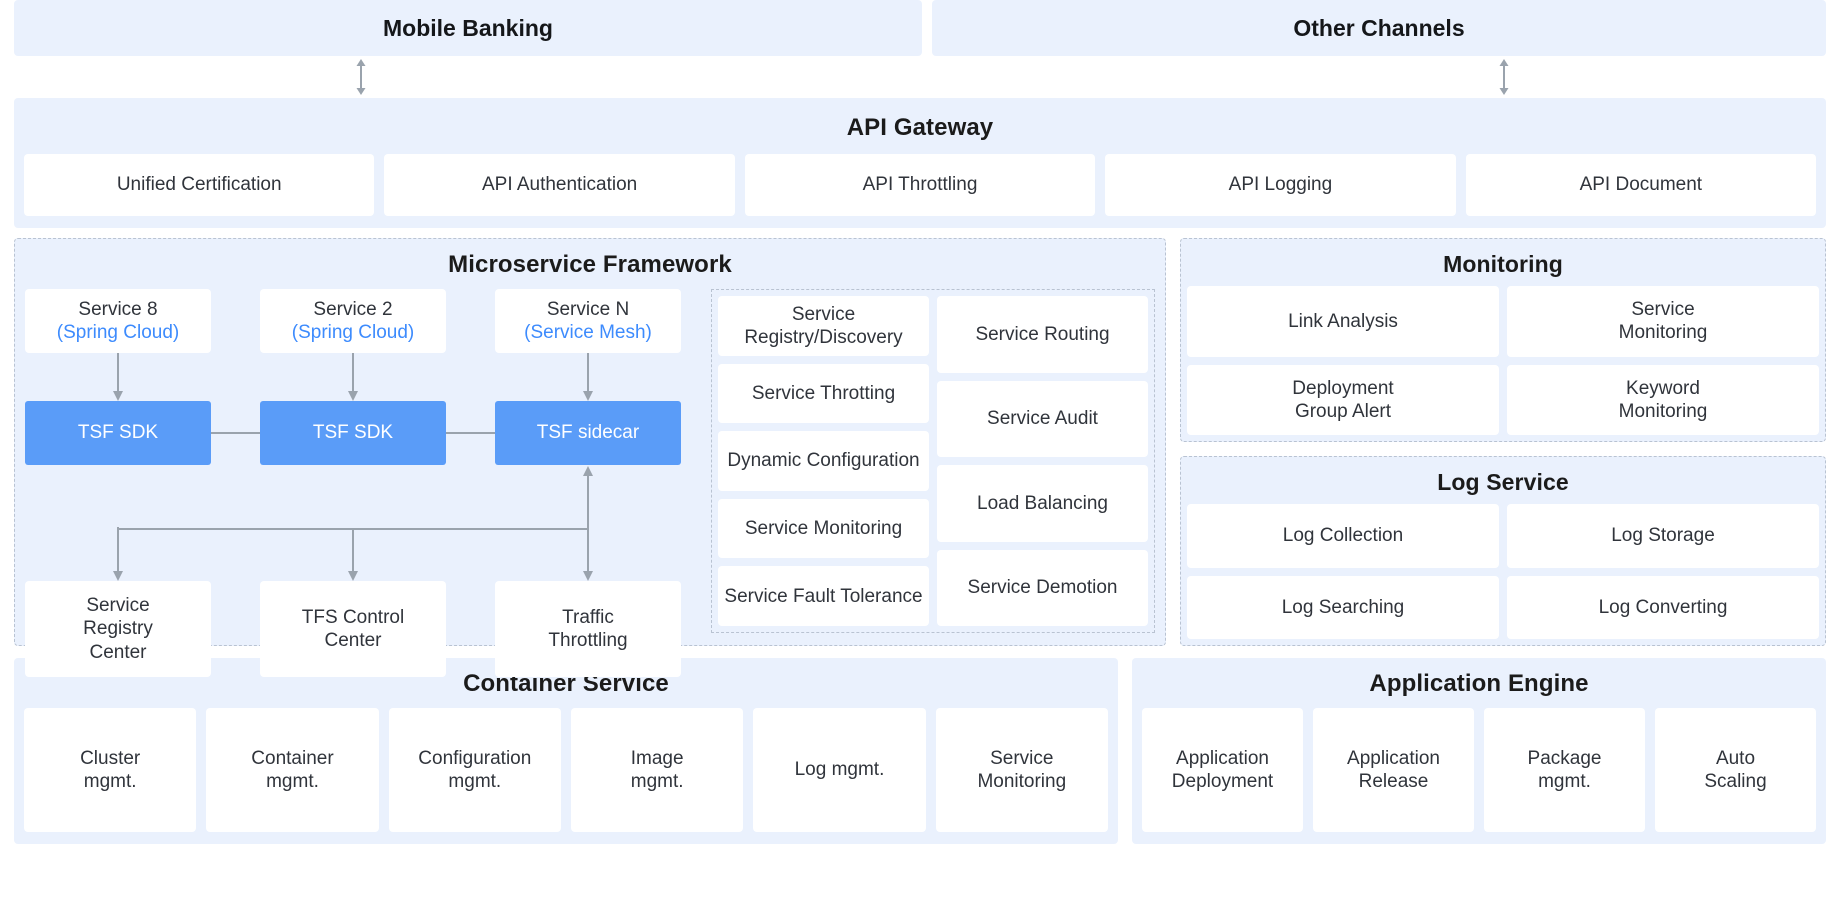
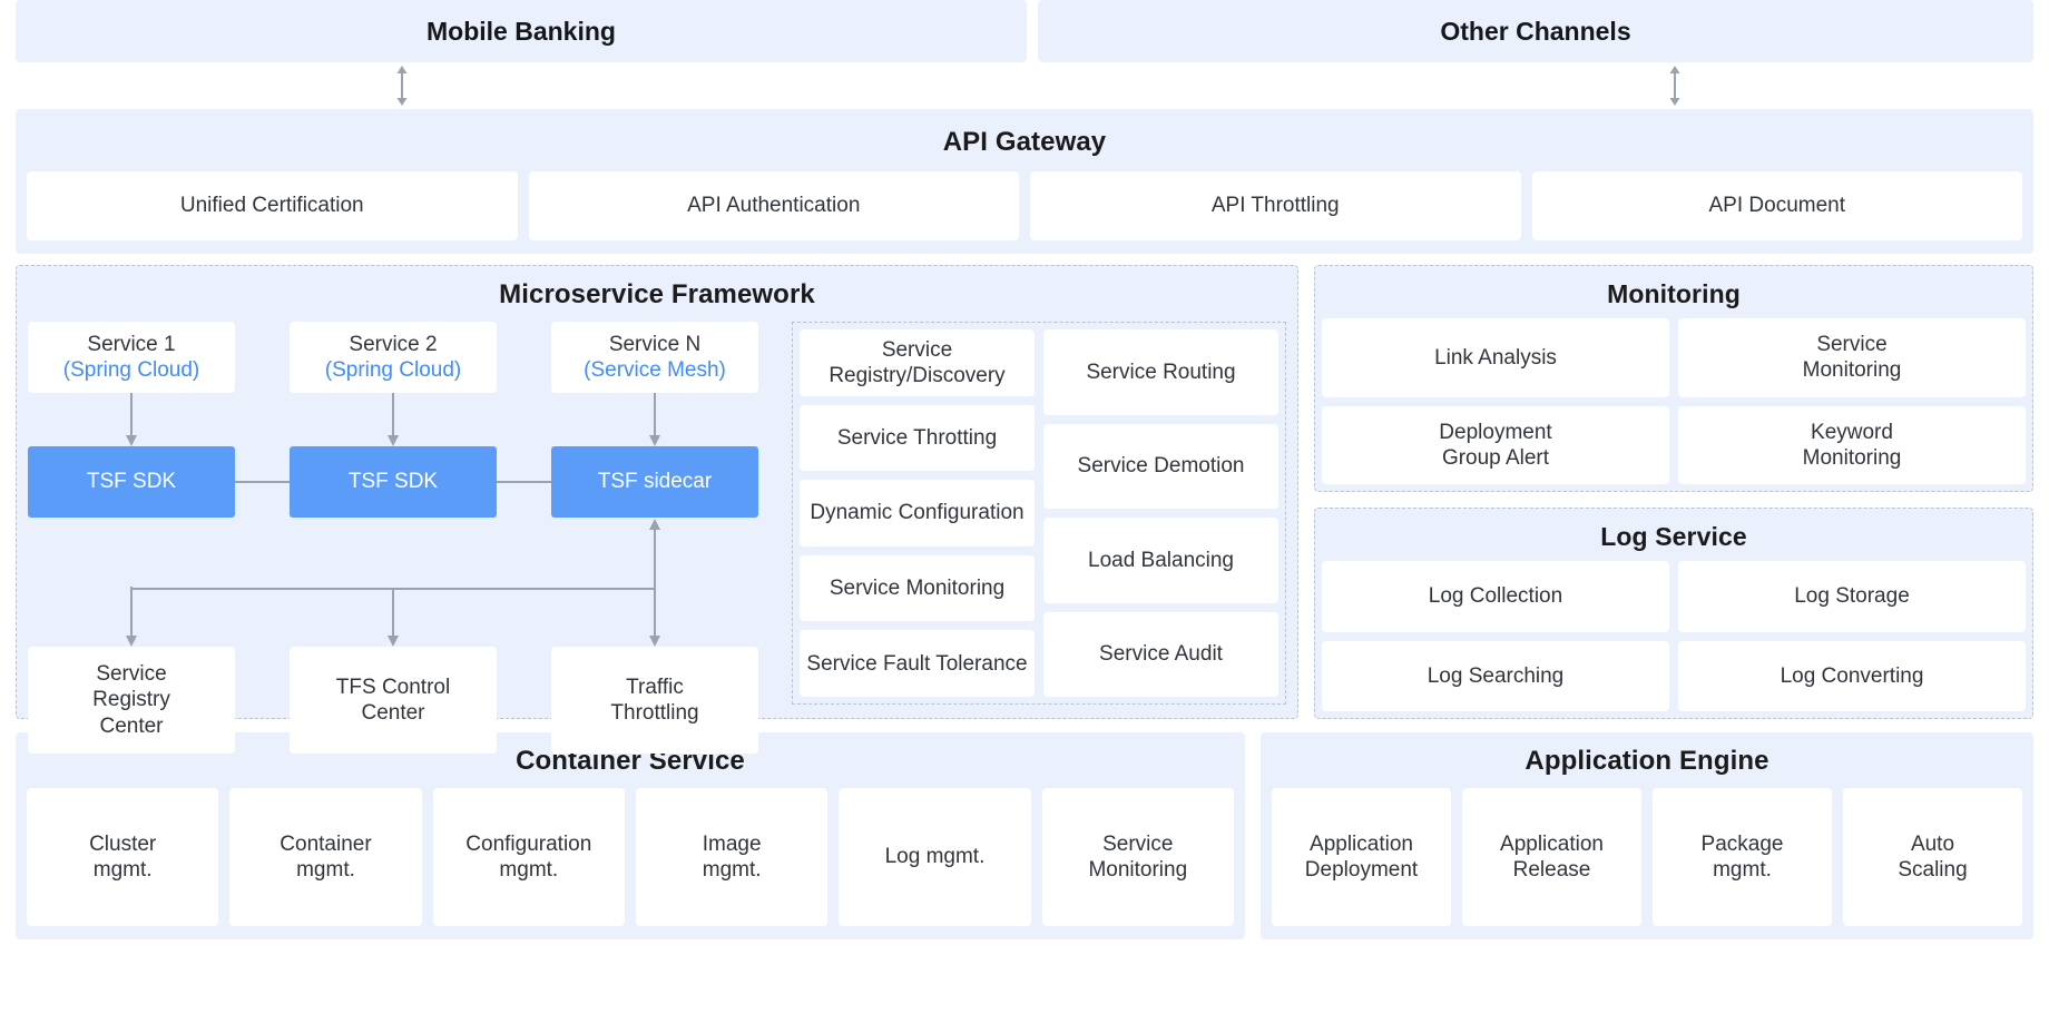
  Mobile Banking
  Other Channels
  API Gateway
  Unified Certification
  API Authentication
  API Throttling
- API Logging
  API Document
  Microservice Framework
- Service 8
+ Service 1
  (Spring Cloud)
  Service 2
  (Spring Cloud)
  Service N
  (Service Mesh)
  TSF SDK
  TSF SDK
  TSF sidecar
  Service
  Registry
  Center
  TFS Control
  Center
  Traffic
  Throttling
  Service Registry/Discovery
  Service Throtting
  Dynamic Configuration
  Service Monitoring
  Service Fault Tolerance
  Service Routing
- Service Audit
+ Service Demotion
  Load Balancing
- Service Demotion
+ Service Audit
  Monitoring
  Link Analysis
  Service
  Monitoring
  Deployment
  Group Alert
  Keyword
  Monitoring
  Log Service
  Log Collection
  Log Storage
  Log Searching
  Log Converting
  Container Service
  Cluster
  mgmt.
  Container
  mgmt.
  Configuration
  mgmt.
  Image
  mgmt.
  Log mgmt.
  Service
  Monitoring
  Application Engine
  Application
  Deployment
  Application
  Release
  Package
  mgmt.
  Auto
  Scaling
